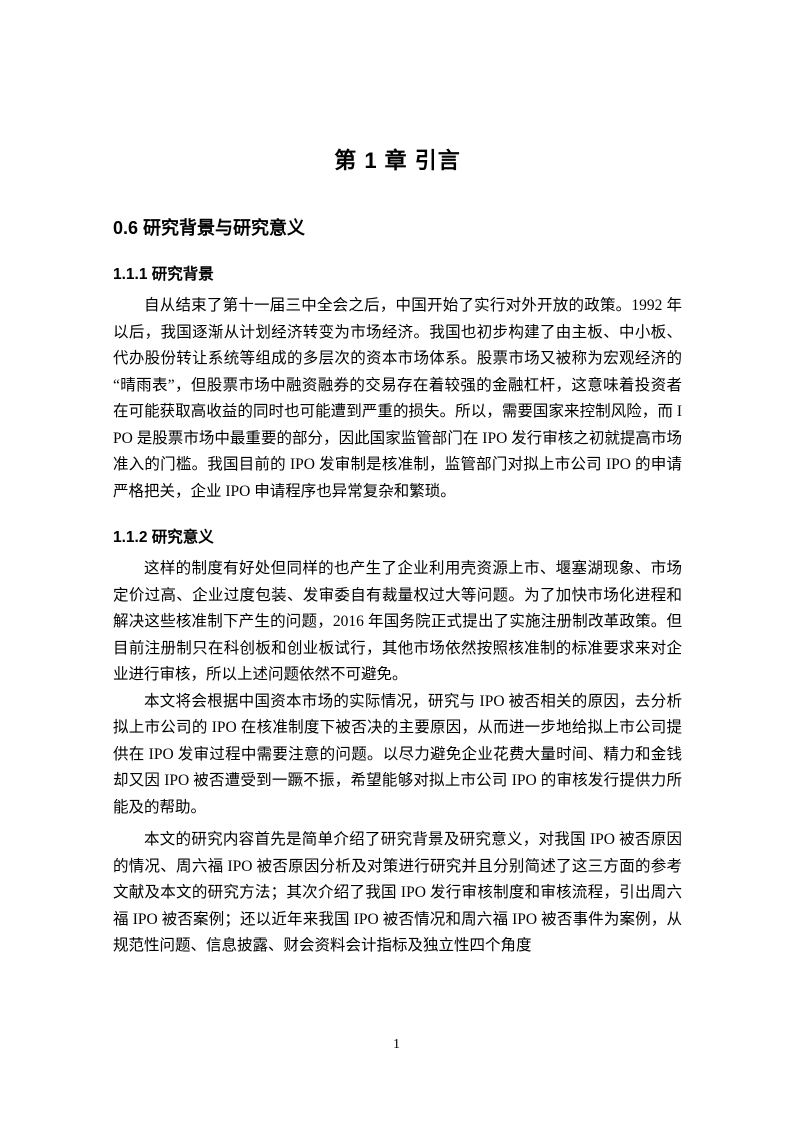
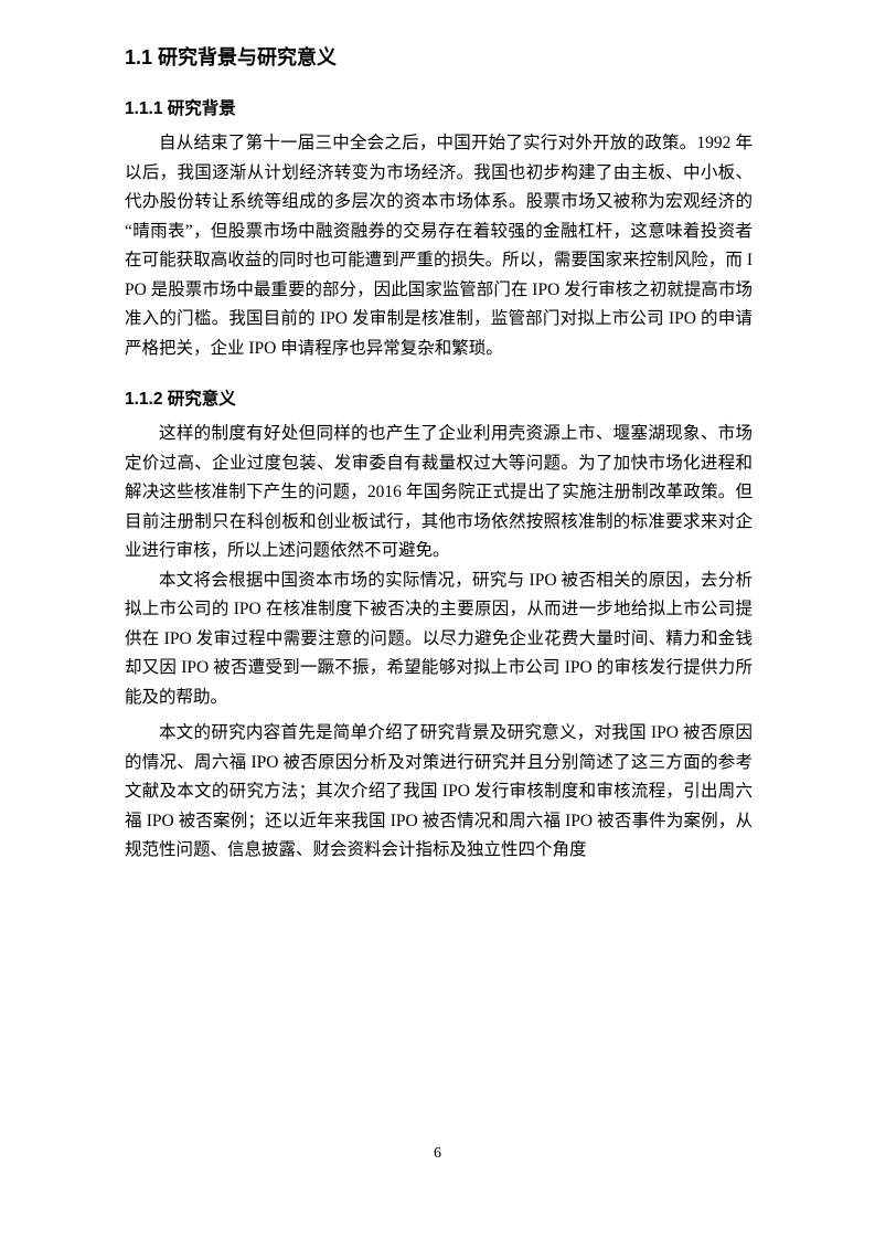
- 第 1 章 引言
- 0.6 研究背景与研究意义
+ 1.1 研究背景与研究意义
  1.1.1 研究背景
  自从结束了第十一届三中全会之后，中国开始了实行对外开放的政策。1992 年以后，我国逐渐从计划经济转变为市场经济。我国也初步构建了由主板、中小板、代办股份转让系统等组成的多层次的资本市场体系。股票市场又被称为宏观经济的“晴雨表”，但股票市场中融资融券的交易存在着较强的金融杠杆，这意味着投资者在可能获取高收益的同时也可能遭到严重的损失。所以，需要国家来控制风险，而 IPO 是股票市场中最重要的部分，因此国家监管部门在 IPO 发行审核之初就提高市场准入的门槛。我国目前的 IPO 发审制是核准制，监管部门对拟上市公司 IPO 的申请严格把关，企业 IPO 申请程序也异常复杂和繁琐。
  1.1.2 研究意义
  这样的制度有好处但同样的也产生了企业利用壳资源上市、堰塞湖现象、市场定价过高、企业过度包装、发审委自有裁量权过大等问题。为了加快市场化进程和解决这些核准制下产生的问题，2016 年国务院正式提出了实施注册制改革政策。但目前注册制只在科创板和创业板试行，其他市场依然按照核准制的标准要求来对企业进行审核，所以上述问题依然不可避免。
  本文将会根据中国资本市场的实际情况，研究与 IPO 被否相关的原因，去分析拟上市公司的 IPO 在核准制度下被否决的主要原因，从而进一步地给拟上市公司提供在 IPO 发审过程中需要注意的问题。以尽力避免企业花费大量时间、精力和金钱却又因 IPO 被否遭受到一蹶不振，希望能够对拟上市公司 IPO 的审核发行提供力所能及的帮助。
  本文的研究内容首先是简单介绍了研究背景及研究意义，对我国 IPO 被否原因的情况、周六福 IPO 被否原因分析及对策进行研究并且分别简述了这三方面的参考文献及本文的研究方法；其次介绍了我国 IPO 发行审核制度和审核流程，引出周六福 IPO 被否案例；还以近年来我国 IPO 被否情况和周六福 IPO 被否事件为案例，从规范性问题、信息披露、财会资料会计指标及独立性四个角度
- 1
+ 6
